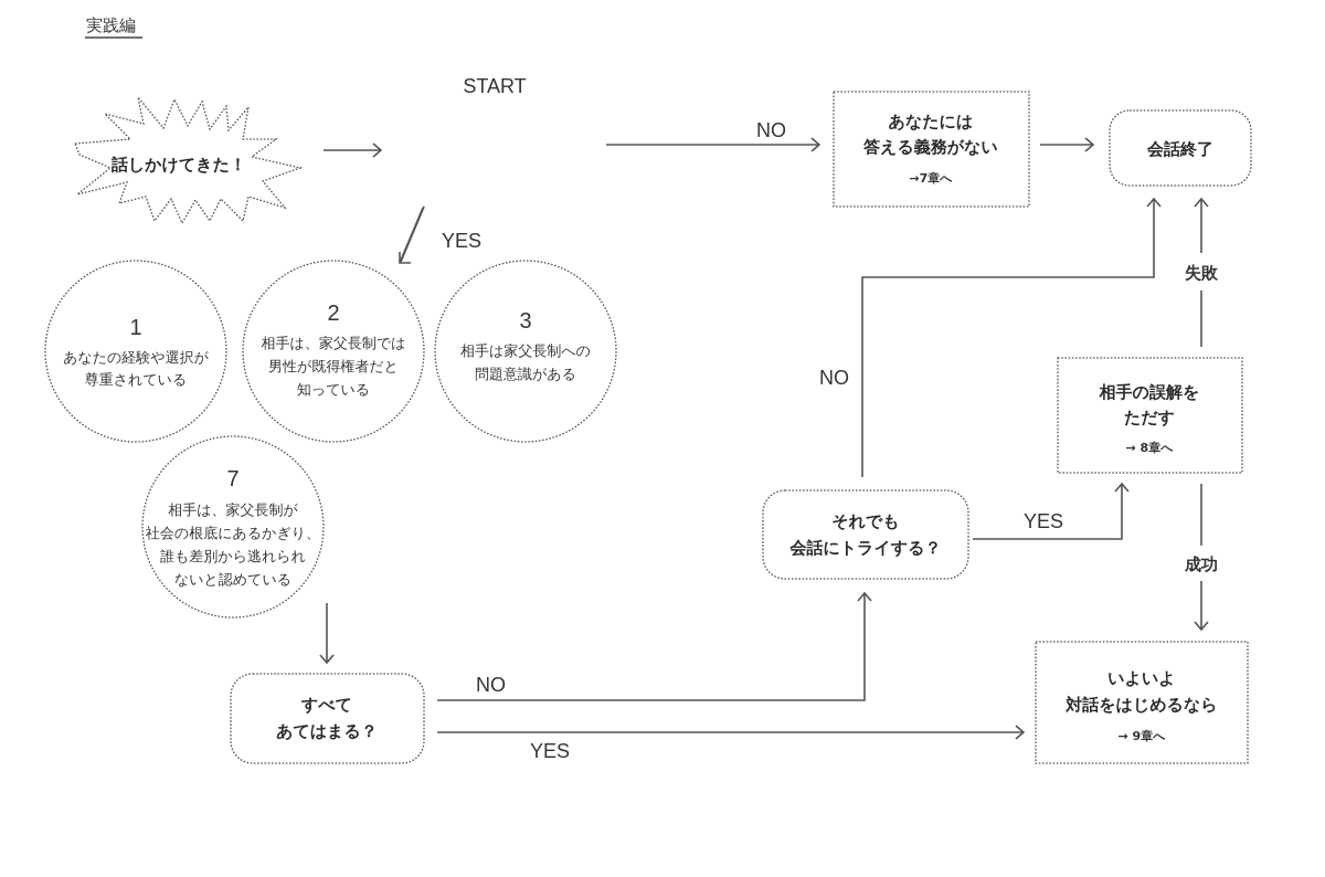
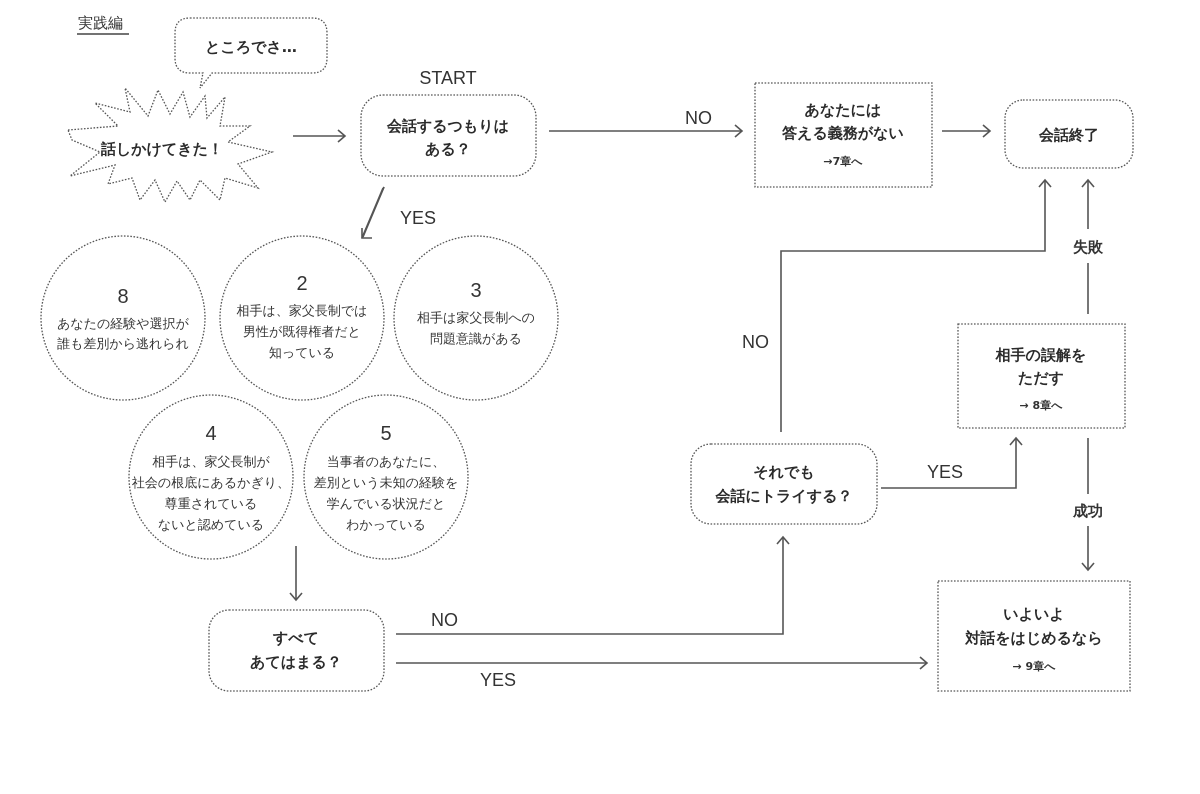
  実践編
+ ところでさ…
  話しかけてきた！
  START
+ 会話するつもりは
+ ある？
  NO
  あなたには
  答える義務がない
  →7章へ
  会話終了
  YES
- 1
+ 8
  あなたの経験や選択が
- 尊重されている
+ 誰も差別から逃れられ
  2
  相手は、家父長制では
  男性が既得権者だと
  知っている
  3
  相手は家父長制への
  問題意識がある
- 7
+ 4
  相手は、家父長制が
  社会の根底にあるかぎり、
- 誰も差別から逃れられ
+ 尊重されている
  ないと認めている
+ 5
+ 当事者のあなたに、
+ 差別という未知の経験を
+ 学んでいる状況だと
+ わかっている
  すべて
  あてはまる？
  NO
  YES
  それでも
  会話にトライする？
  NO
  YES
  相手の誤解を
  ただす
  → 8章へ
  失敗
  成功
  いよいよ
  対話をはじめるなら
  → 9章へ
